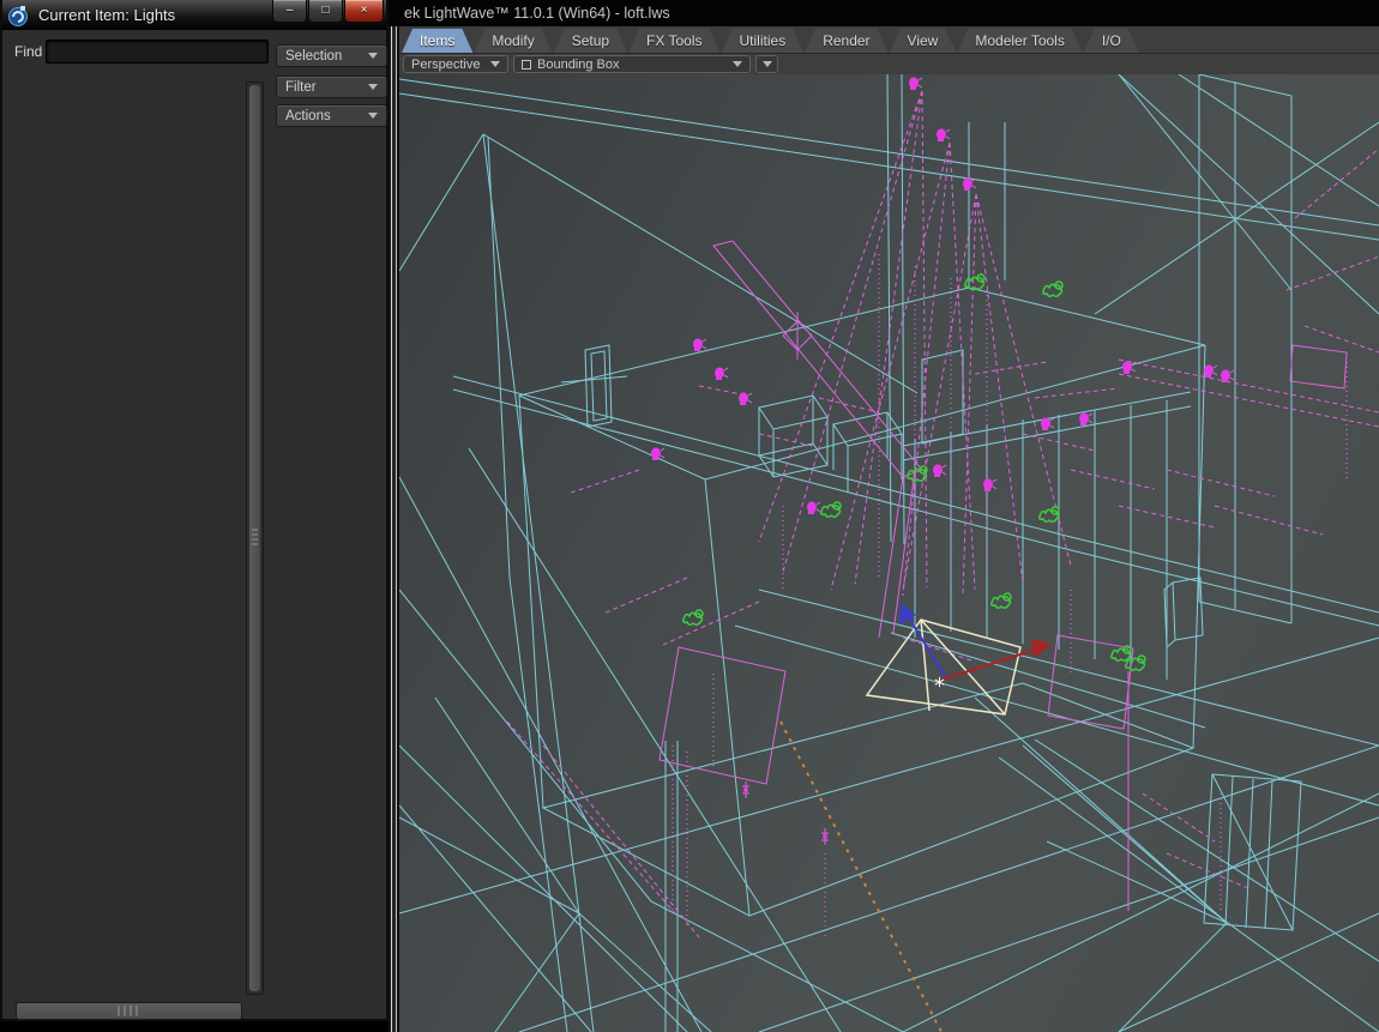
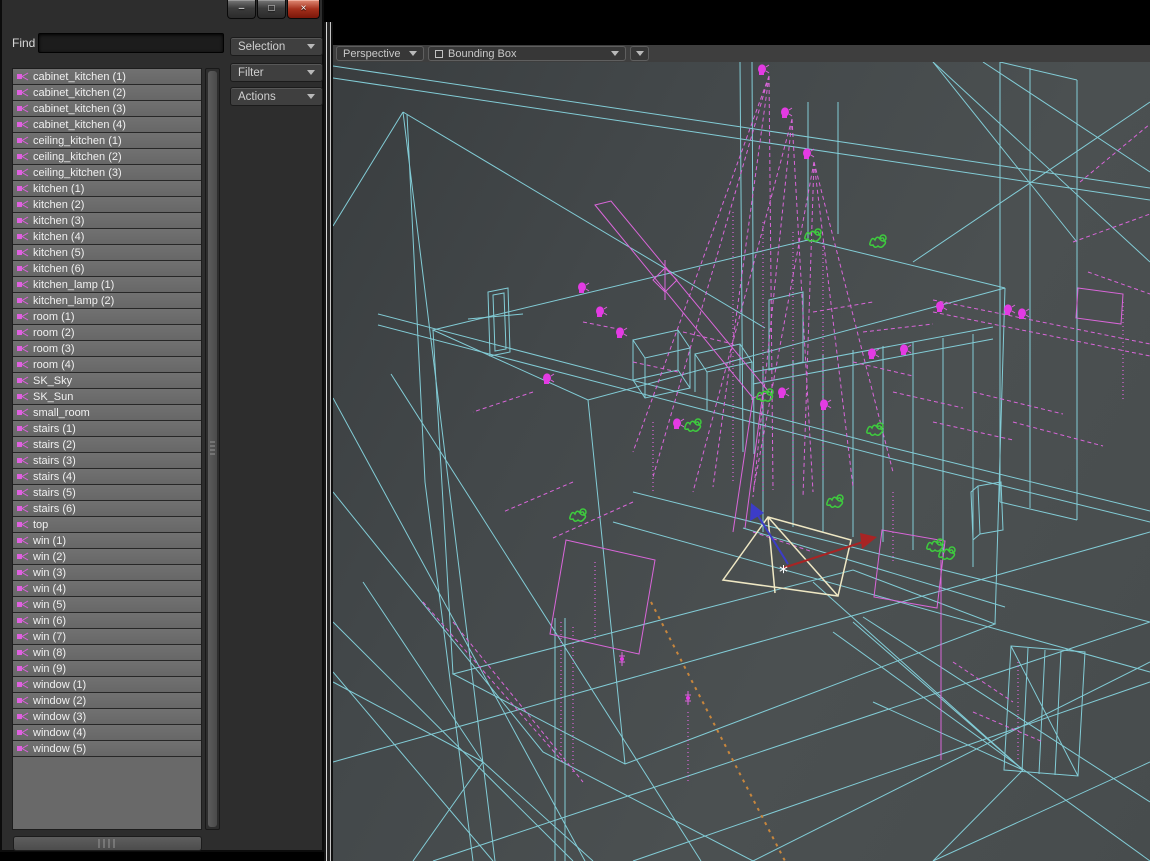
- ek LightWave™ 11.0.1 (Win64) - loft.lws
- Items
- Modify
- Setup
- FX Tools
- Utilities
- Render
- View
- Modeler Tools
- I/O
  Perspective
  Bounding Box
  *
- Current Item: Lights
  –
  □
  ×
  Find
  Selection
  Filter
  Actions
+ cabinet_kitchen (1)
+ cabinet_kitchen (2)
+ cabinet_kitchen (3)
+ cabinet_kitchen (4)
+ ceiling_kitchen (1)
+ ceiling_kitchen (2)
+ ceiling_kitchen (3)
+ kitchen (1)
+ kitchen (2)
+ kitchen (3)
+ kitchen (4)
+ kitchen (5)
+ kitchen (6)
+ kitchen_lamp (1)
+ kitchen_lamp (2)
+ room (1)
+ room (2)
+ room (3)
+ room (4)
+ SK_Sky
+ SK_Sun
+ small_room
+ stairs (1)
+ stairs (2)
+ stairs (3)
+ stairs (4)
+ stairs (5)
+ stairs (6)
+ top
+ win (1)
+ win (2)
+ win (3)
+ win (4)
+ win (5)
+ win (6)
+ win (7)
+ win (8)
+ win (9)
+ window (1)
+ window (2)
+ window (3)
+ window (4)
+ window (5)
